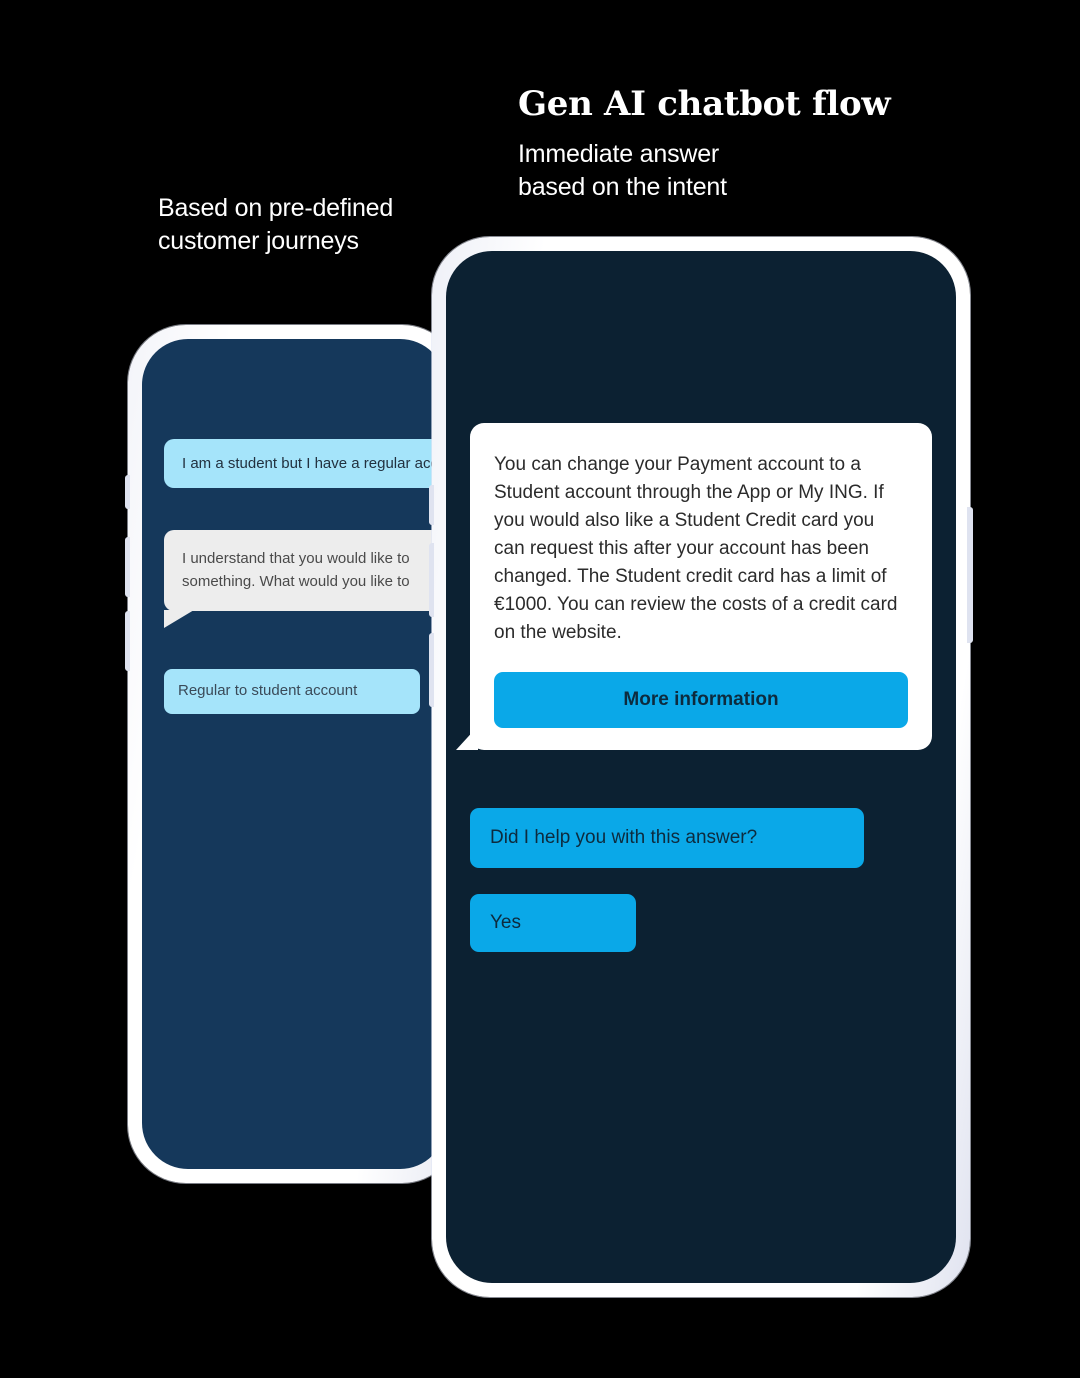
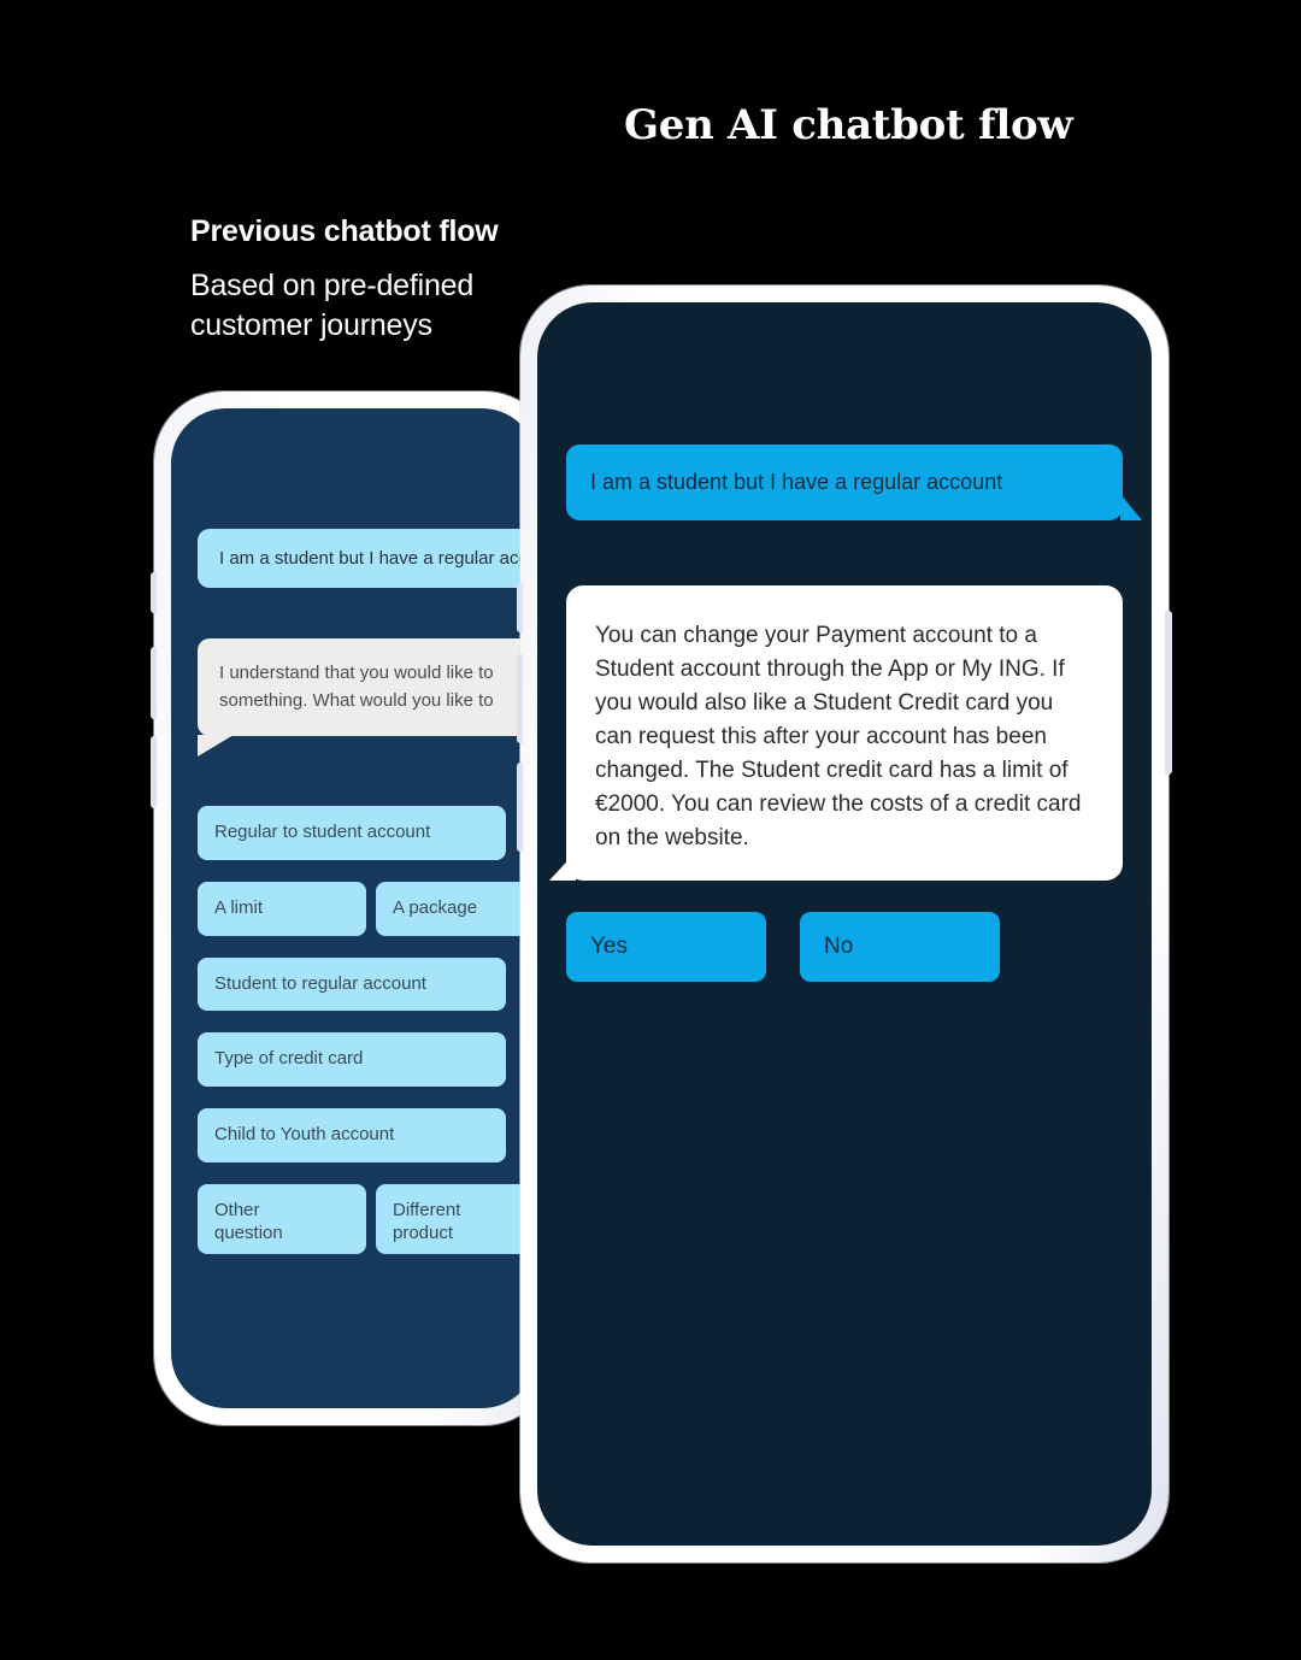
+ Previous chatbot flow
  Based on pre-defined
  customer journeys
  Gen AI chatbot flow
- Immediate answer
- based on the intent
  I am a student but I have a regular ac
  I understand that you would like to
  something. What would you like to
  Regular to student account
+ A limit A package
+ Student to regular account
+ Type of credit card
+ Child to Youth account
+ Other
+ questionDifferent
+ product
+ I am a student but I have a regular account
- You can change your Payment account to a Student account through the App or My ING. If you would also like a Student Credit card you can request this after your account has been changed. The Student credit card has a limit of €1000. You can review the costs of a credit card on the website.
+ You can change your Payment account to a Student account through the App or My ING. If you would also like a Student Credit card you can request this after your account has been changed. The Student credit card has a limit of €2000. You can review the costs of a credit card on the website.
- More information
- Did I help you with this answer?
  Yes
+ No
